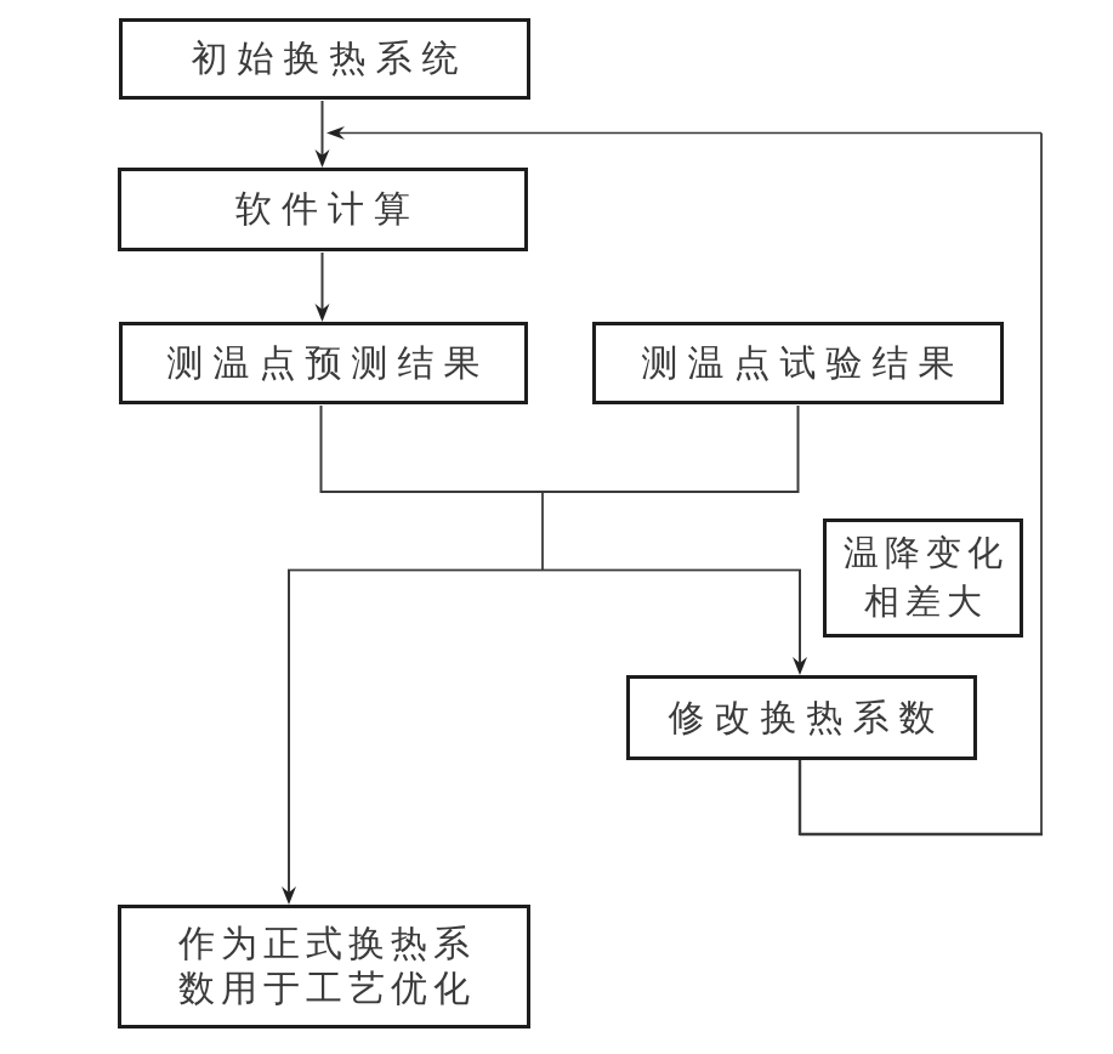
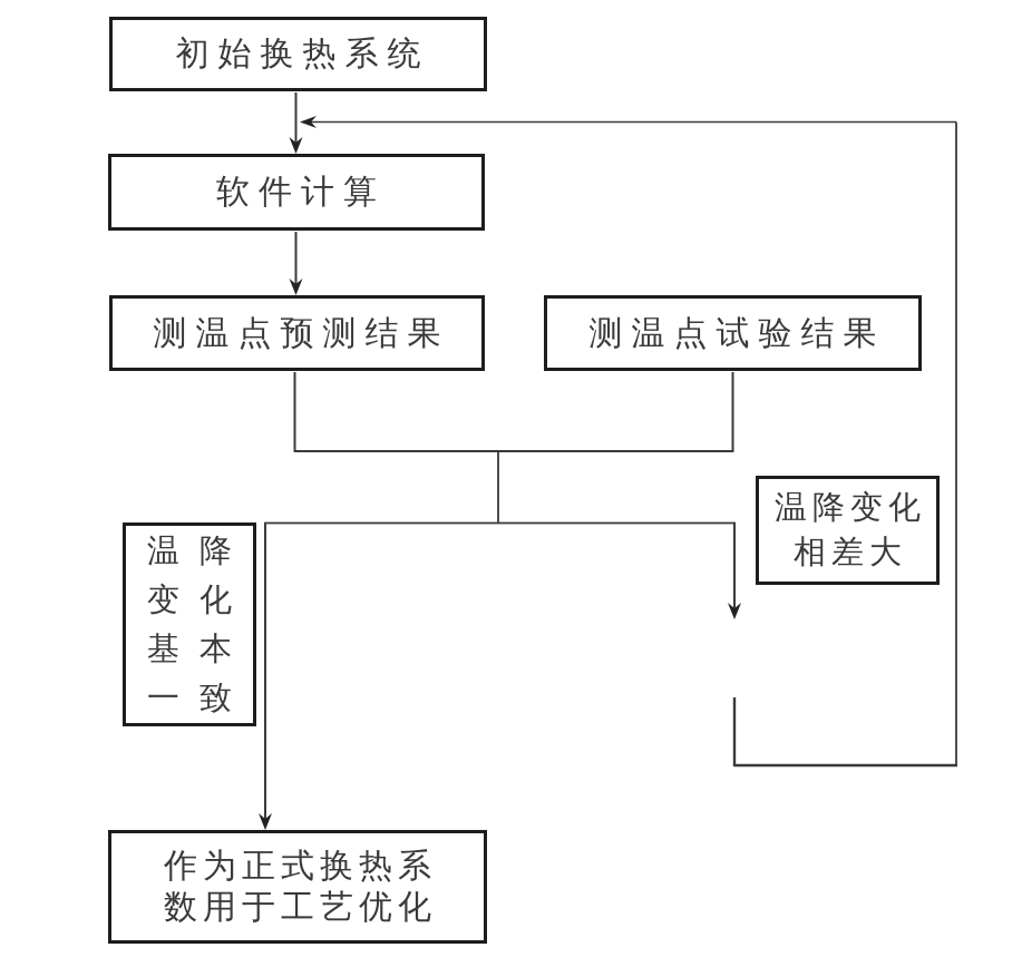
  初始换热系统
  软件计算
  测温点预测结果
  测温点试验结果
+ 温降
+ 变化
+ 基本
+ 一致
  温降变化
  相差大
- 修改换热系数
  作为正式换热系
  数用于工艺优化
